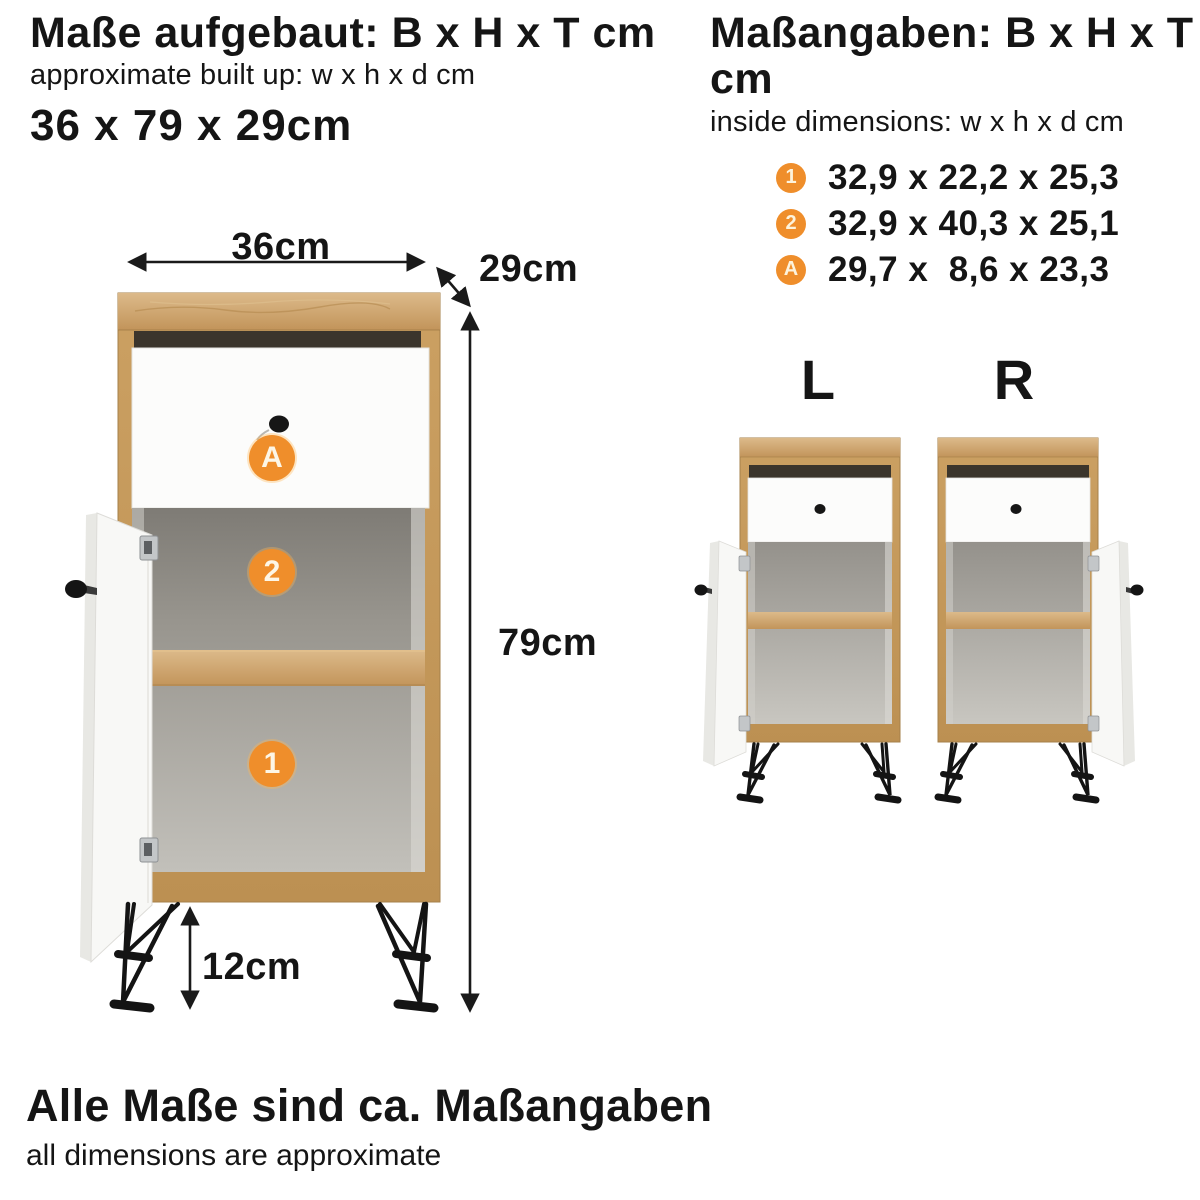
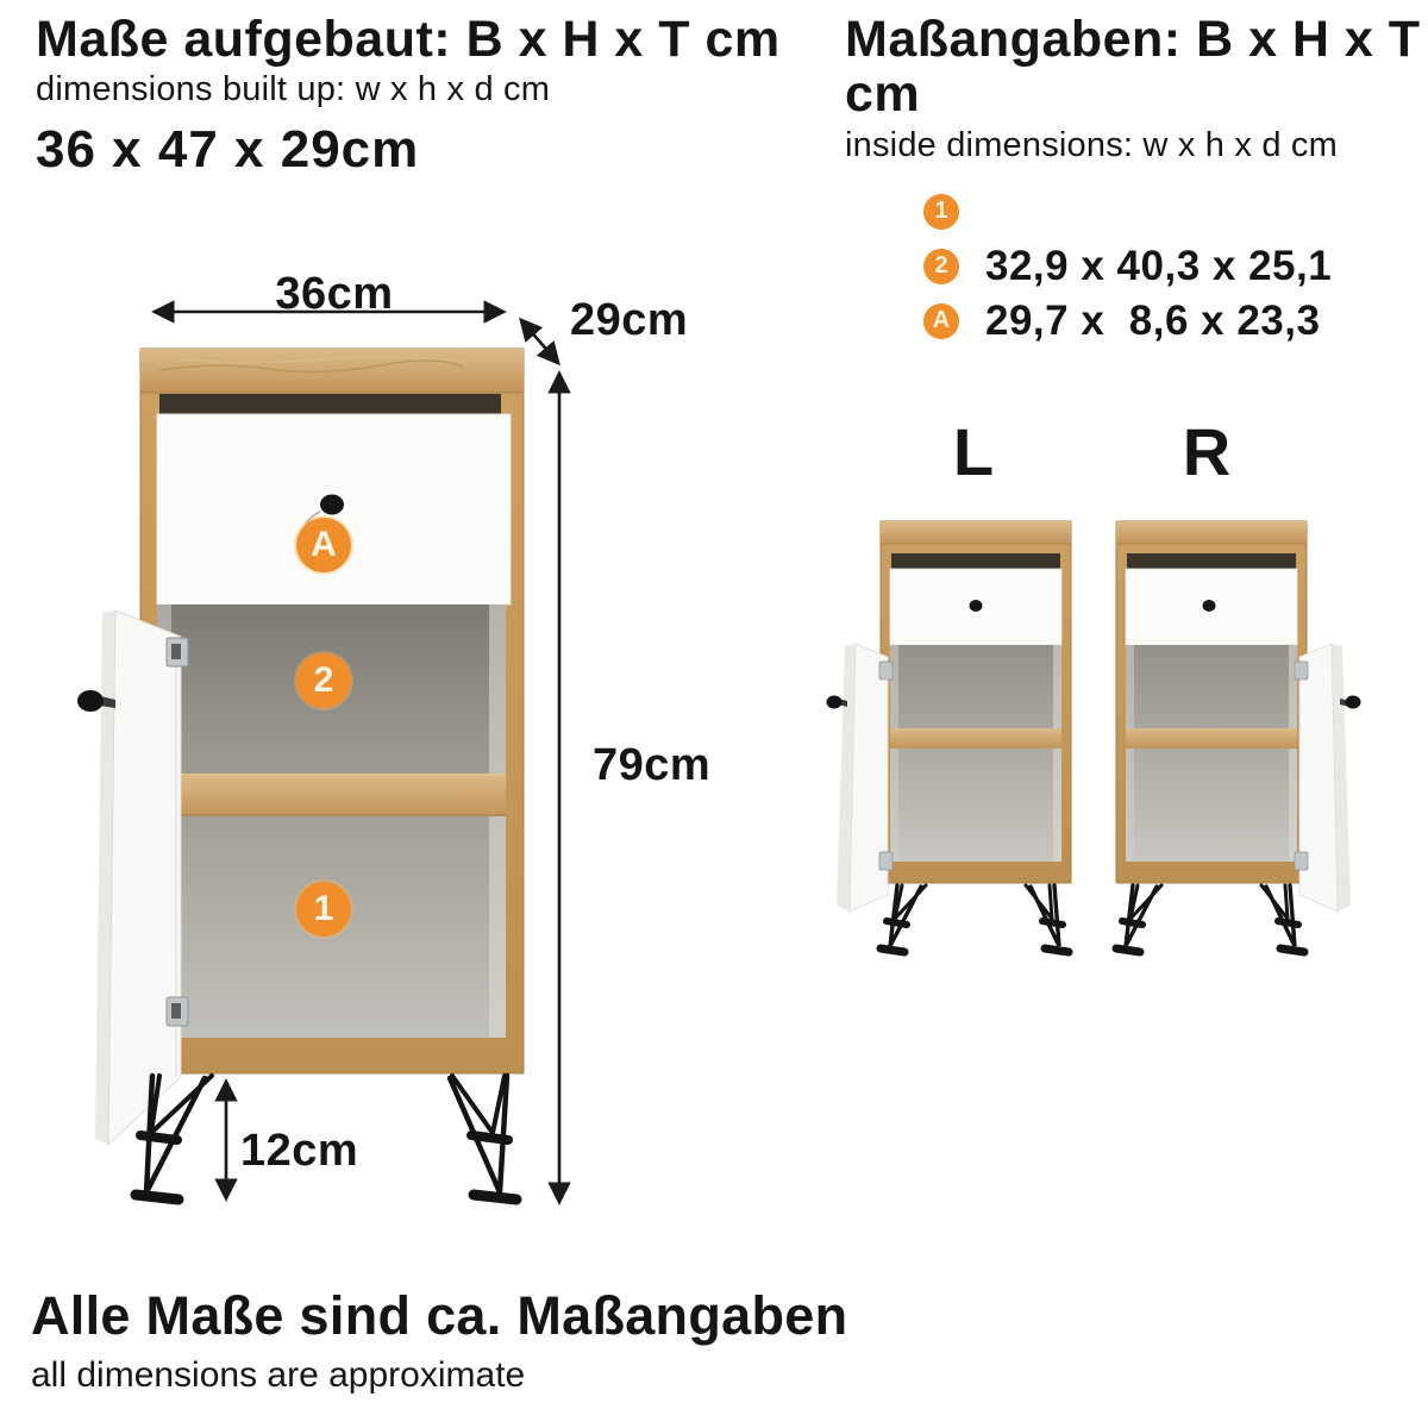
  Maße aufgebaut: B x H x T cm
- approximate built up: w x h x d cm
+ dimensions built up: w x h x d cm
- 36 x 79 x 29cm
+ 36 x 47 x 29cm
  Maßangaben: B x H x T cm
  inside dimensions: w x h x d cm
  1
- 32,9 x 22,2 x 25,3
  2
  32,9 x 40,3 x 25,1
  A
  29,7 x 8,6 x 23,3
  36cm
  29cm
  79cm
  12cm
  A
  2
  1
  L
  R
  Alle Maße sind ca. Maßangaben
  all dimensions are approximate
